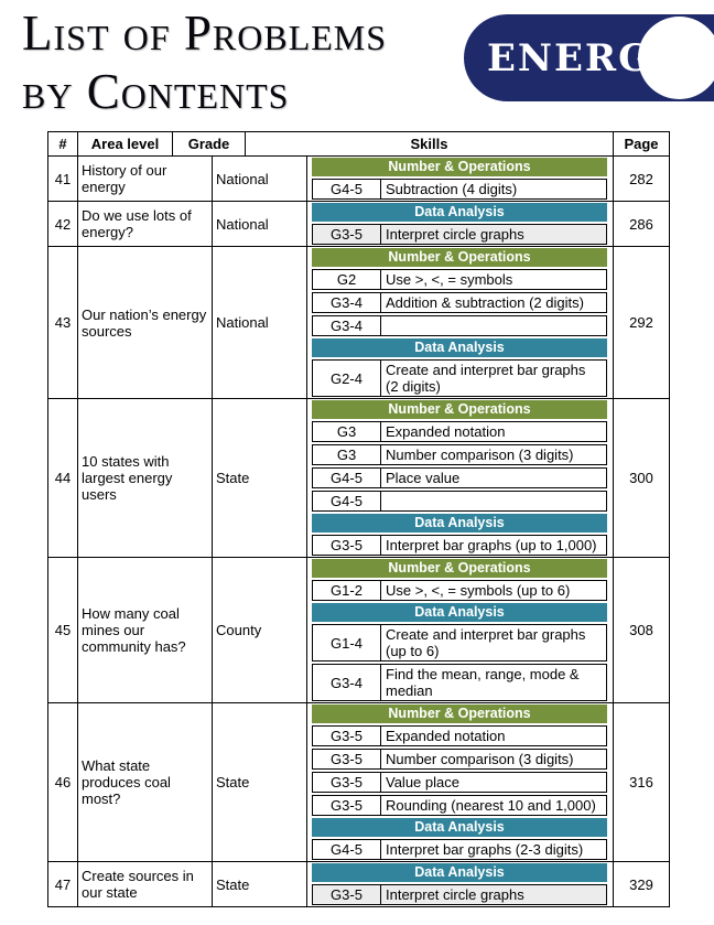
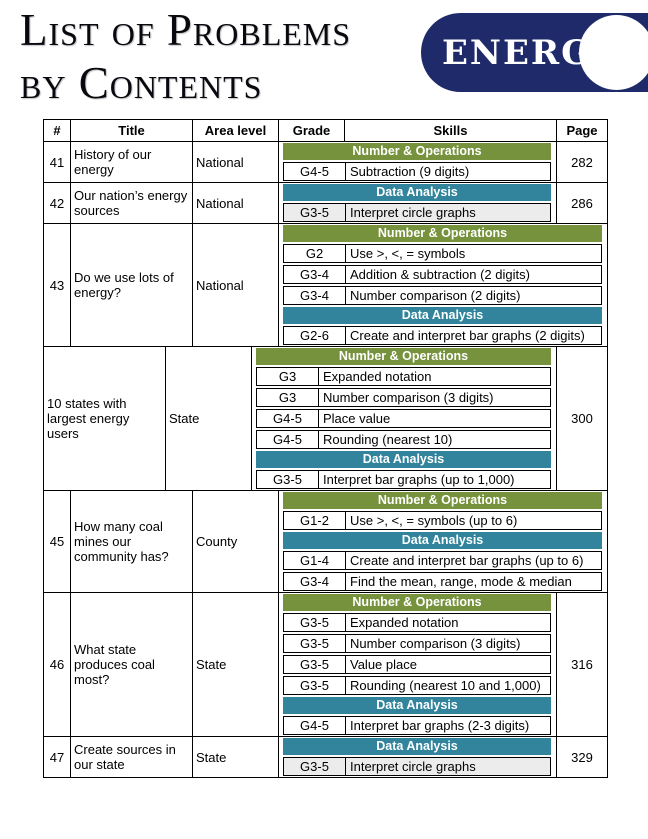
  List of Problems
  by Contents
  ENERG
  #
+ Title
  Area level
  Grade
  Skills
  Page
  41
  History of our energy
  National
  Number & Operations
  G4-5
- Subtraction (4 digits)
+ Subtraction (9 digits)
  282
  42
- Do we use lots of energy?
+ Our nation’s energy sources
  National
  Data Analysis
  G3-5
  Interpret circle graphs
  286
  43
- Our nation’s energy sources
+ Do we use lots of energy?
  National
  Number & Operations
  G2
  Use >, <, = symbols
  G3-4
  Addition & subtraction (2 digits)
  G3-4
+ Number comparison (2 digits)
  Data Analysis
- G2-4
+ G2-6
  Create and interpret bar graphs (2 digits)
- 292
- 44
  10 states with largest energy users
  State
  Number & Operations
  G3
  Expanded notation
  G3
  Number comparison (3 digits)
  G4-5
  Place value
  G4-5
+ Rounding (nearest 10)
  Data Analysis
  G3-5
  Interpret bar graphs (up to 1,000)
  300
  45
  How many coal mines our community has?
  County
  Number & Operations
  G1-2
  Use >, <, = symbols (up to 6)
  Data Analysis
  G1-4
  Create and interpret bar graphs (up to 6)
  G3-4
  Find the mean, range, mode & median
- 308
  46
  What state produces coal most?
  State
  Number & Operations
  G3-5
  Expanded notation
  G3-5
  Number comparison (3 digits)
  G3-5
  Value place
  G3-5
  Rounding (nearest 10 and 1,000)
  Data Analysis
  G4-5
  Interpret bar graphs (2-3 digits)
  316
  47
  Create sources in our state
  State
  Data Analysis
  G3-5
  Interpret circle graphs
  329
